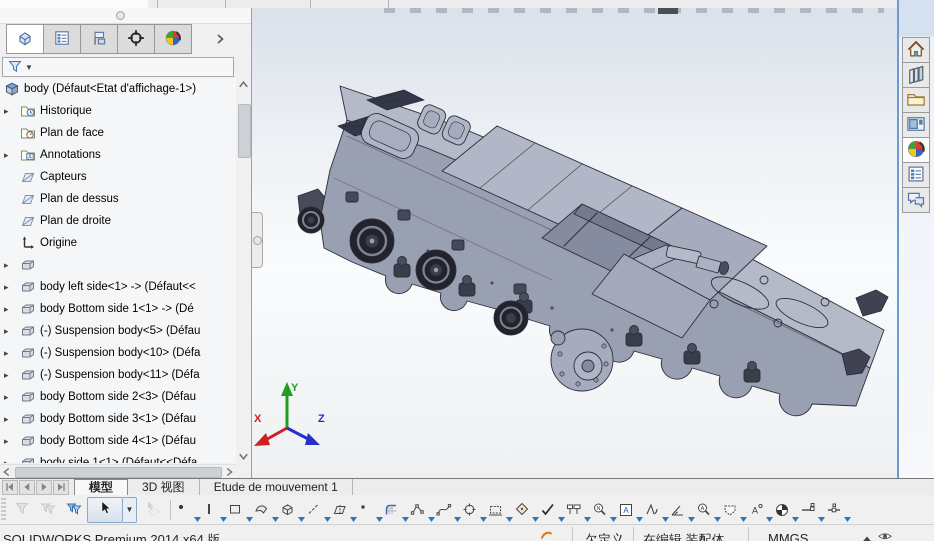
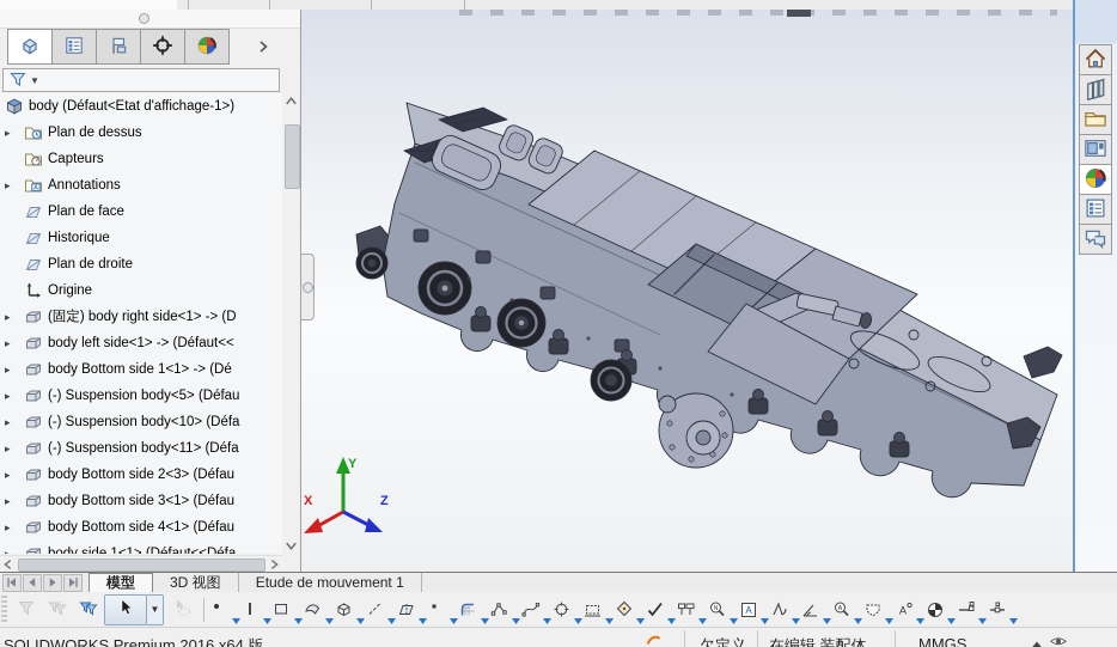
  ▼
  body (Défaut<Etat d'affichage-1>)
  ▸
- Historique
+ Plan de dessus
- Plan de face
+ Capteurs
  ▸
  Annotations
- Capteurs
+ Plan de face
- Plan de dessus
+ Historique
  Plan de droite
  Origine
  ▸
+ (固定) body right side<1> -> (D
  ▸
  body left side<1> -> (Défaut<<
  ▸
  body Bottom side 1<1> -> (Dé
  ▸
  (-) Suspension body<5> (Défau
  ▸
  (-) Suspension body<10> (Défa
  ▸
  (-) Suspension body<11> (Défa
  ▸
  body Bottom side 2<3> (Défau
  ▸
  body Bottom side 3<1> (Défau
  ▸
  body Bottom side 4<1> (Défau
  X
  Y
  Z
  模型
  3D 视图
  Etude de mouvement 1
  ▼
  A
  A
- SOLIDWORKS Premium 2014 x64 版
+ SOLIDWORKS Premium 2016 x64 版
  欠定义
  在编辑 装配体
  MMGS
